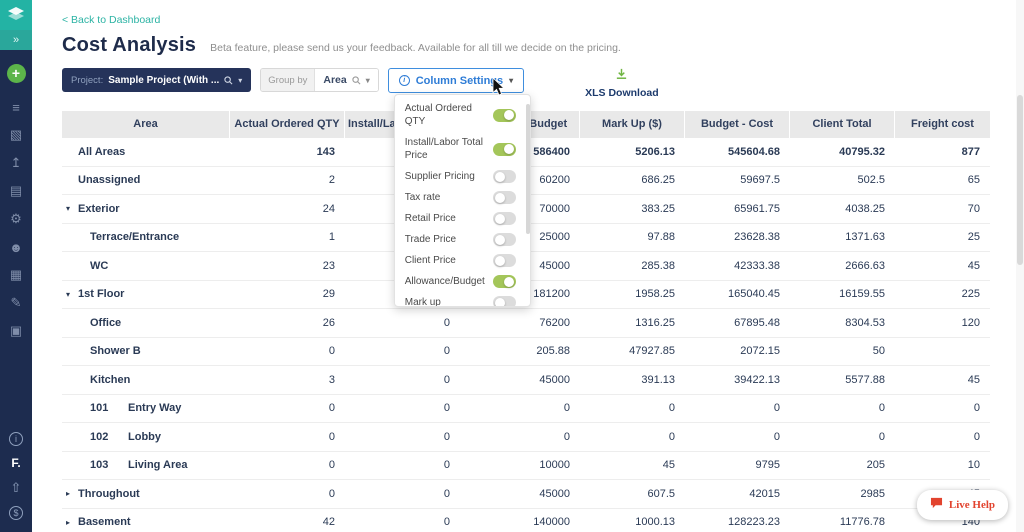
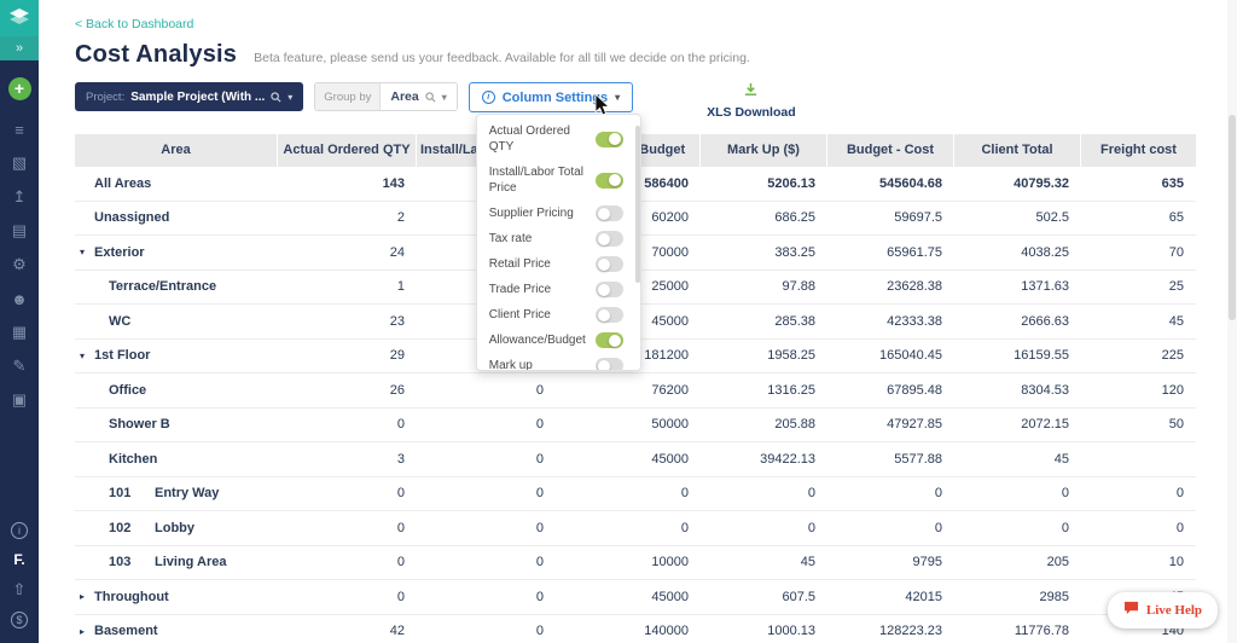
  »
  +
  ≡
  ▧
  ↥
  ▤
  ⚙
  ☻
  ▦
  ✎
  ▣
  i
  F.
  ⇧
  $
  < Back to Dashboard
  Cost Analysis
  Beta feature, please send us your feedback. Available for all till we decide on the pricing.
  Project:
  Sample Project (With ...
  ▾
  Group by
  Area
  ▾
  Column Settins
  ▾
  Actual Ordered QTY
  Install/Labor Total Price
  Supplier Pricing
  Tax rate
  Retail Price
  Trade Price
  Client Price
  Allowance/Budget
  Mark up
  XLS Download
  Area
  Actual Ordered QTY
  Mark Up ($)
  Budget - Cost
  Client Total
  Freight cost
  All Areas
  143
  586400
  5206.13
  545604.68
  40795.32
- 877
+ 635
  Unassigned
  2
  60200
  686.25
  59697.5
  502.5
  65
  ▾
  Exterior
  24
  70000
  383.25
  65961.75
  4038.25
  70
  Terrace/Entrance
  1
  25000
  97.88
  23628.38
  1371.63
  25
  WC
  23
  45000
  285.38
  42333.38
  2666.63
  45
  ▾
  1st Floor
  29
  181200
  1958.25
  165040.45
  16159.55
  225
  Office
  26
  0
  76200
  1316.25
  67895.48
  8304.53
  120
  Shower B
  0
  0
+ 50000
  205.88
  47927.85
  2072.15
  50
  Kitchen
  3
  0
  45000
- 391.13
  39422.13
  5577.88
  45
  101
  Entry Way
  0
  0
  0
  0
  0
  0
  0
  102
  Lobby
  0
  0
  0
  0
  0
  0
  0
  103
  Living Area
  0
  0
  10000
  45
  9795
  205
  10
  ▸
  Throughout
  0
  0
  45000
  607.5
  42015
  2985
  ▸
  Basement
  42
  0
  140000
  1000.13
  128223.23
  11776.78
  140
  Live Help
